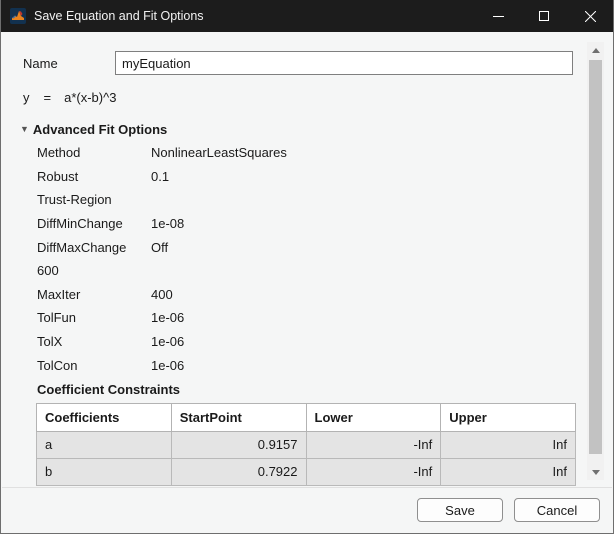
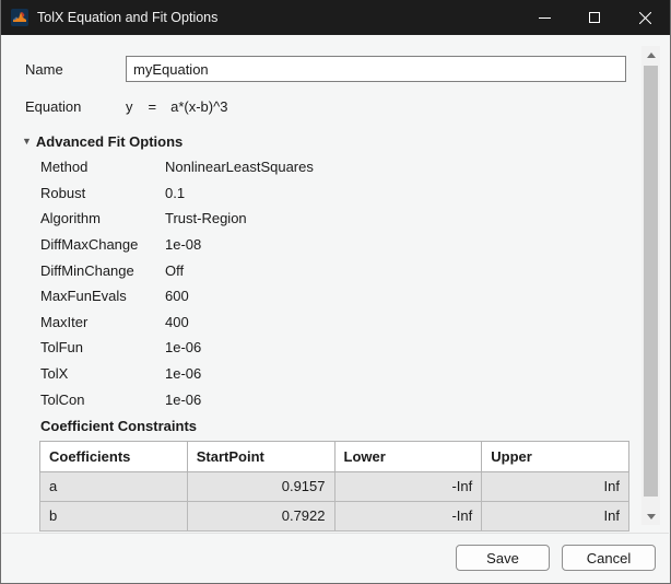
- Save Equation and Fit Options
+ TolX Equation and Fit Options
  Name
  myEquation
+ Equation
  y
  =
  a*(x-b)^3
  ▼
  Advanced Fit Options
  Method
  NonlinearLeastSquares
  Robust
  0.1
+ Algorithm
  Trust-Region
- DiffMinChange
+ DiffMaxChange
  1e-08
- DiffMaxChange
+ DiffMinChange
  Off
+ MaxFunEvals
  600
  MaxIter
  400
  TolFun
  1e-06
  TolX
  1e-06
  TolCon
  1e-06
  Coefficient Constraints
  Coefficients	StartPoint	Lower	Upper
  a	0.9157	-Inf	Inf
  b	0.7922	-Inf	Inf
  Save
  Cancel
